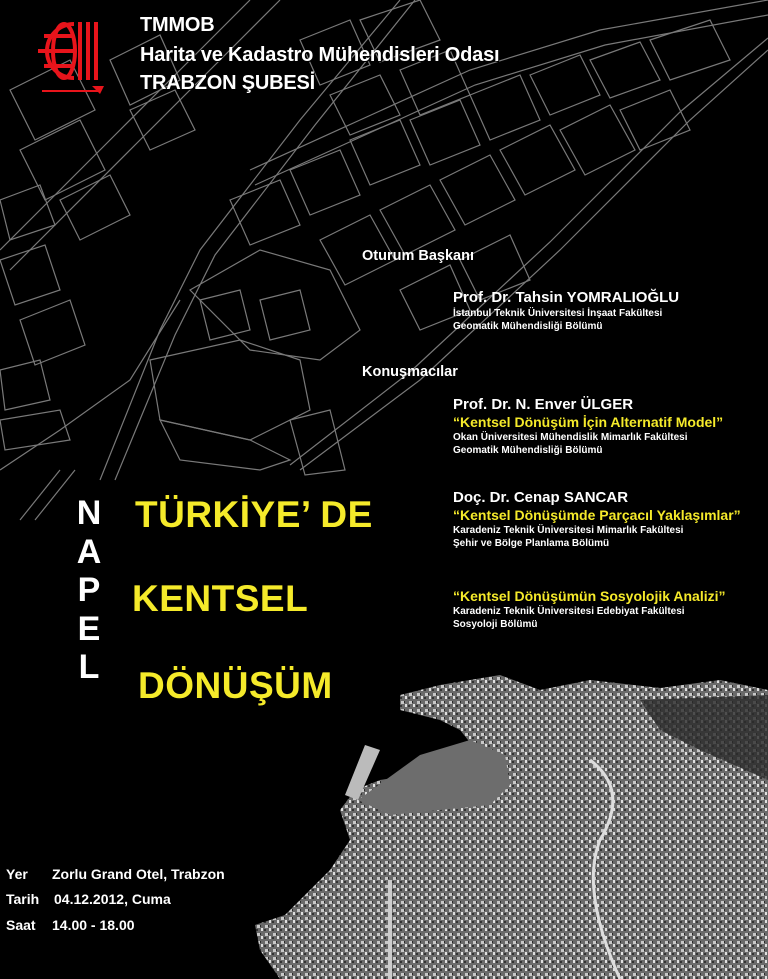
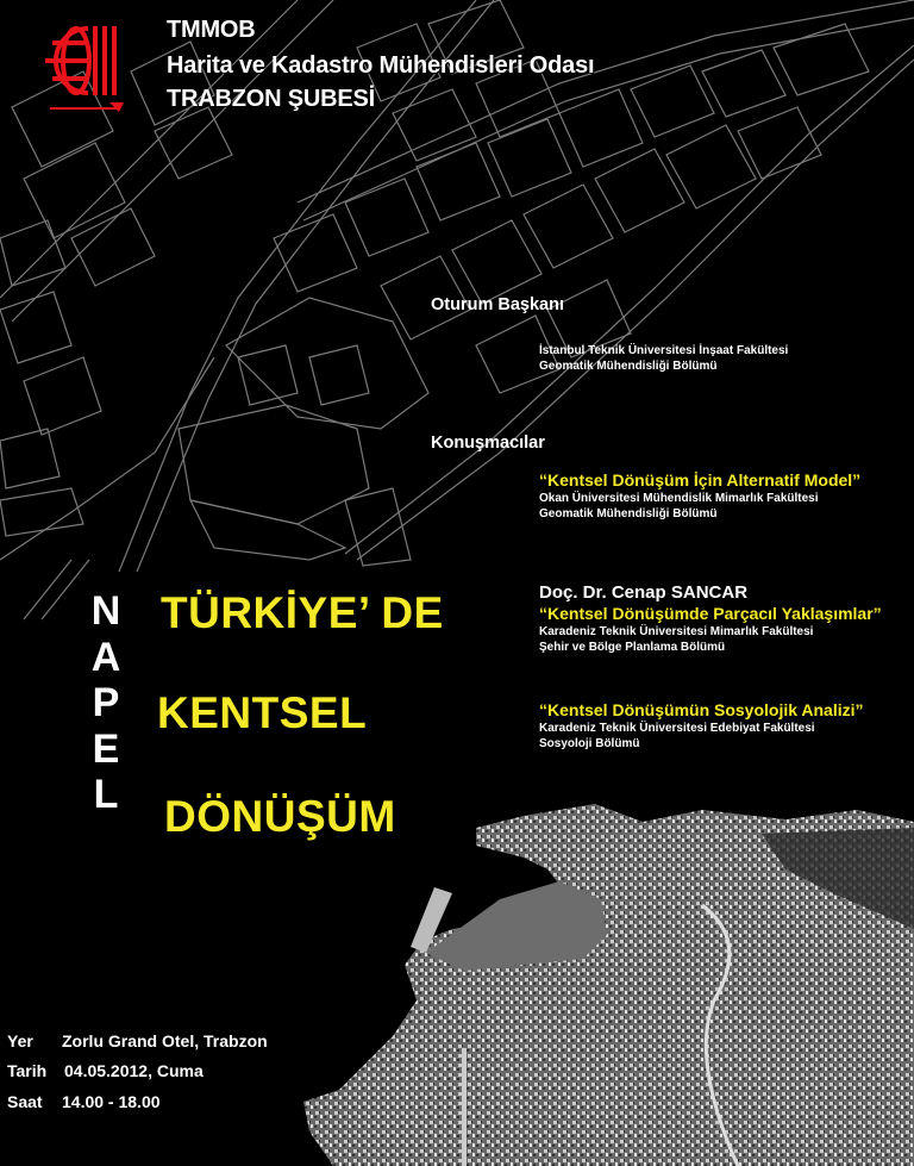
  TMMOB
  Harita ve Kadastro Mühendisleri Odası
  TRABZON ŞUBESİ
  Oturum Başkanı
- Prof. Dr. Tahsin YOMRALIOĞLU
  İstanbul Teknik Üniversitesi İnşaat Fakültesi
  Geomatik Mühendisliği Bölümü
  Konuşmacılar
- Prof. Dr. N. Enver ÜLGER
  “Kentsel Dönüşüm İçin Alternatif Model”
  Okan Üniversitesi Mühendislik Mimarlık Fakültesi
  Geomatik Mühendisliği Bölümü
  Doç. Dr. Cenap SANCAR
  “Kentsel Dönüşümde Parçacıl Yaklaşımlar”
  Karadeniz Teknik Üniversitesi Mimarlık Fakültesi
  Şehir ve Bölge Planlama Bölümü
  “Kentsel Dönüşümün Sosyolojik Analizi”
  Karadeniz Teknik Üniversitesi Edebiyat Fakültesi
  Sosyoloji Bölümü
  N
  A
  P
  E
  L
  TÜRKİYE’ DE
  KENTSEL
  DÖNÜŞÜM
  Yer Zorlu Grand Otel, Trabzon
- Tarih 04.12.2012, Cuma
+ Tarih 04.05.2012, Cuma
  Saat 14.00 - 18.00
